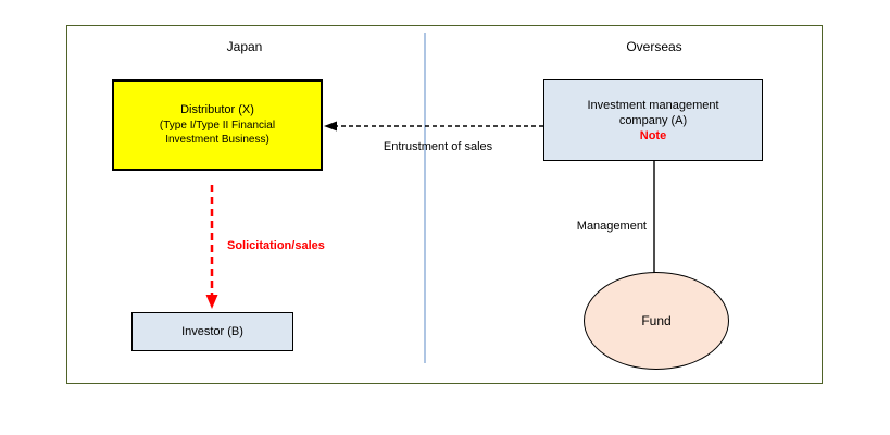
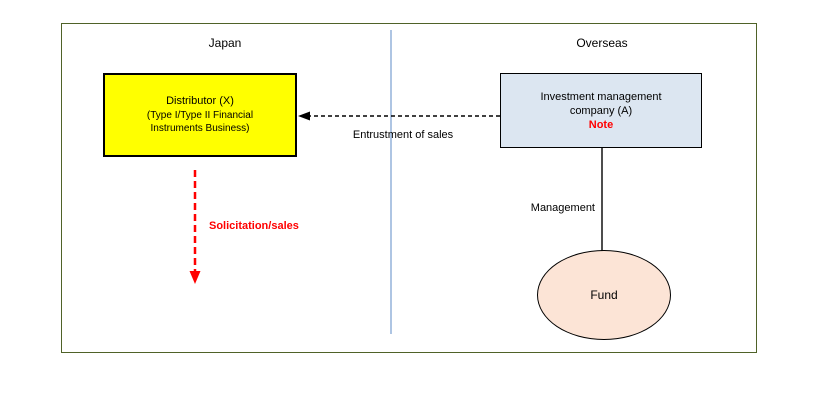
  Japan
  Overseas
  Distributor (X)
- (Type I/Type II Financial Investment Business)
+ (Type I/Type II Financial Instruments Business)
  Investment management company (A)
  Note
- Investor (B)
  Fund
  Entrustment of sales
  Solicitation/sales
  Management
